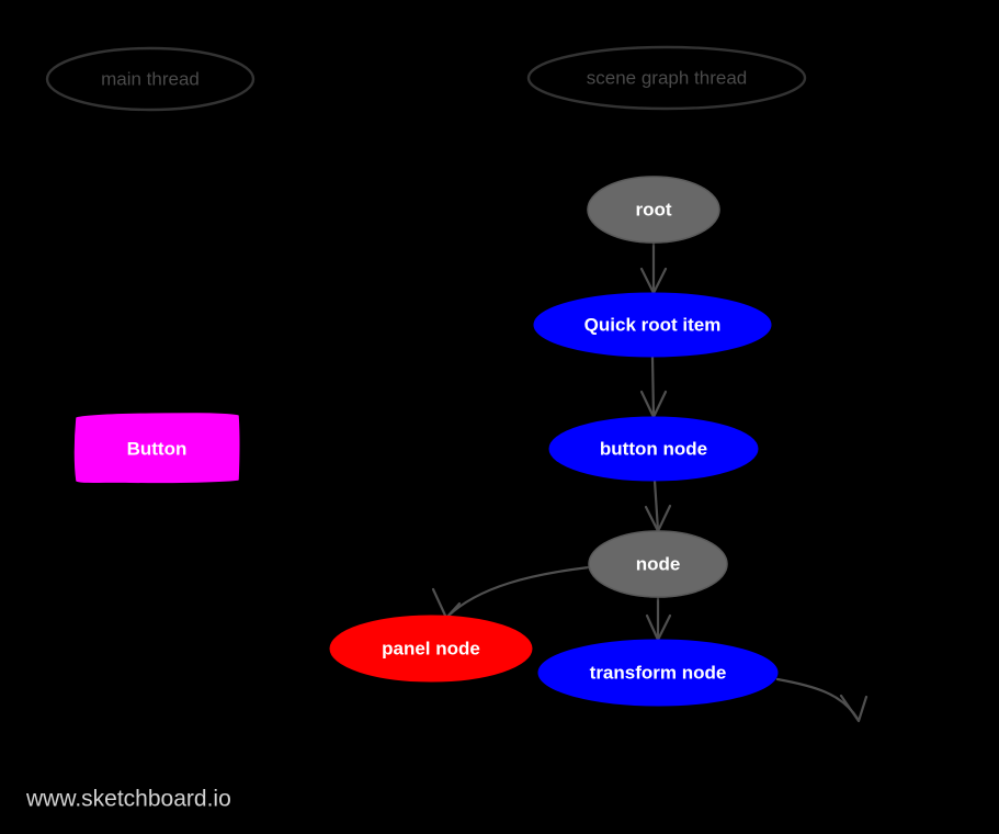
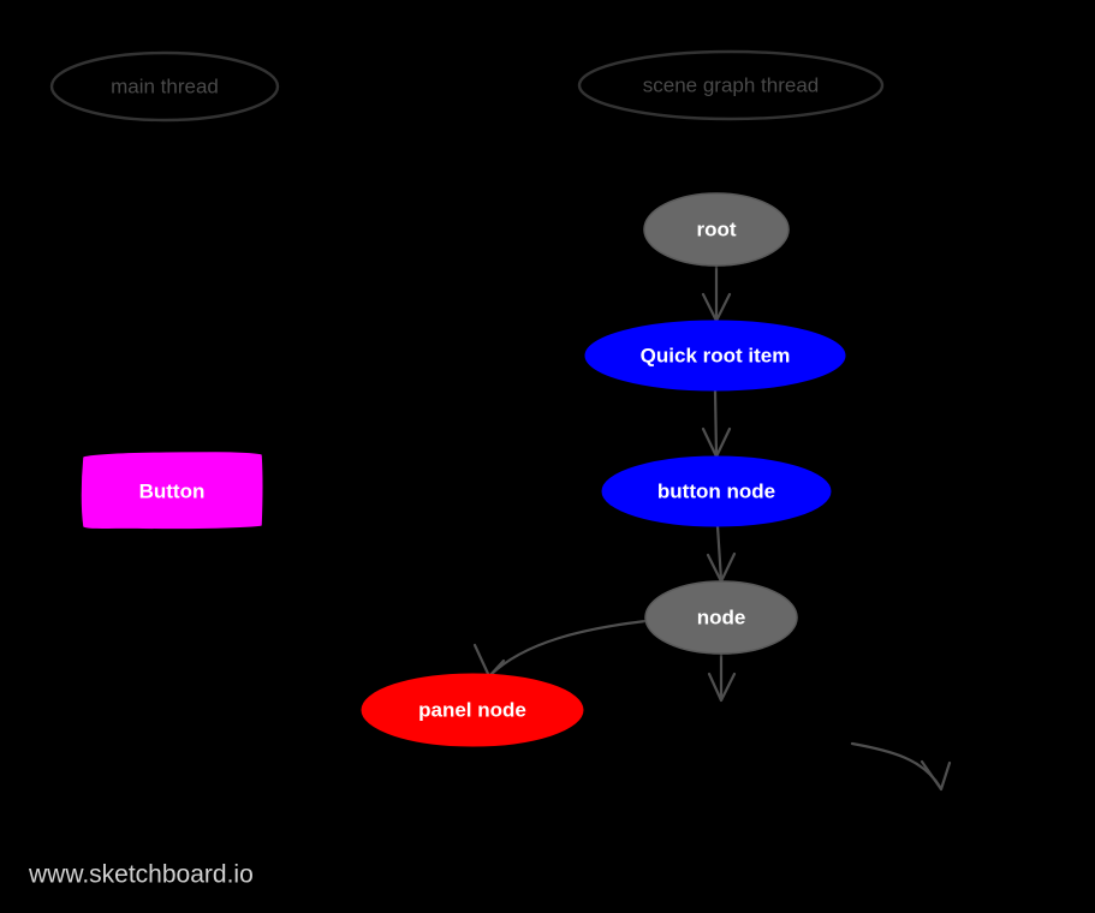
  main thread
  scene graph thread
  Button
  root
  Quick root item
  button node
  node
  panel node
- transform node
  www.sketchboard.io
